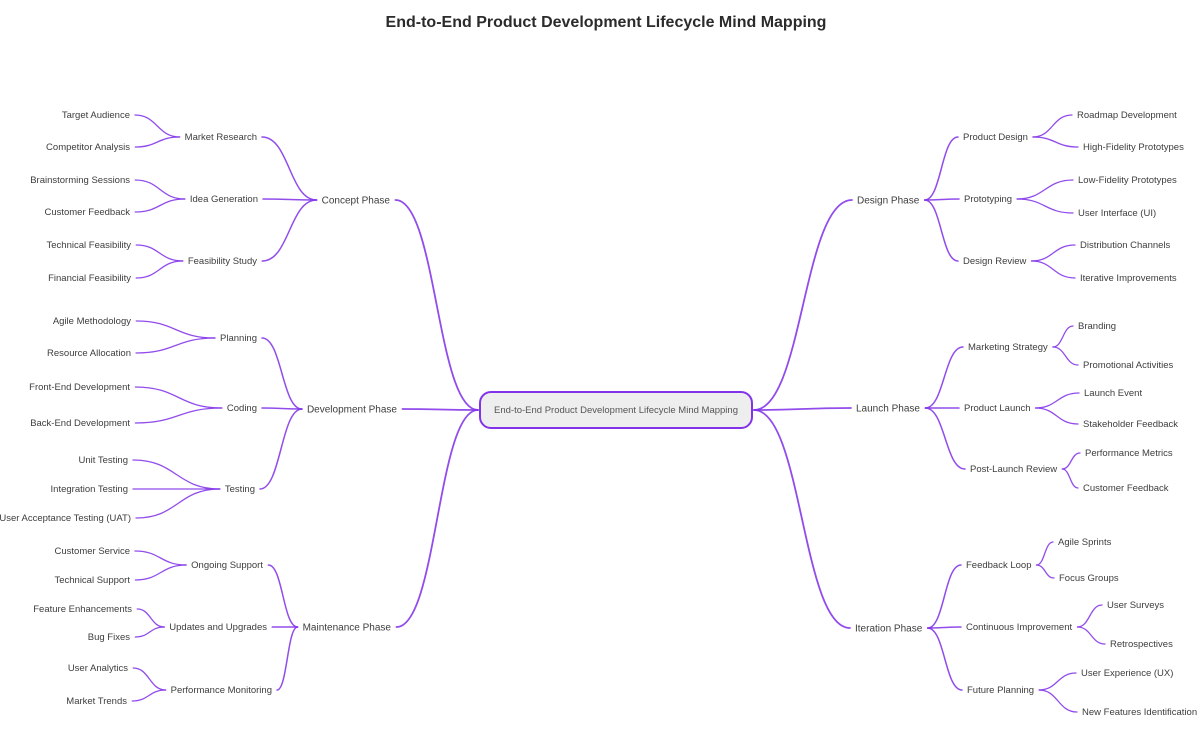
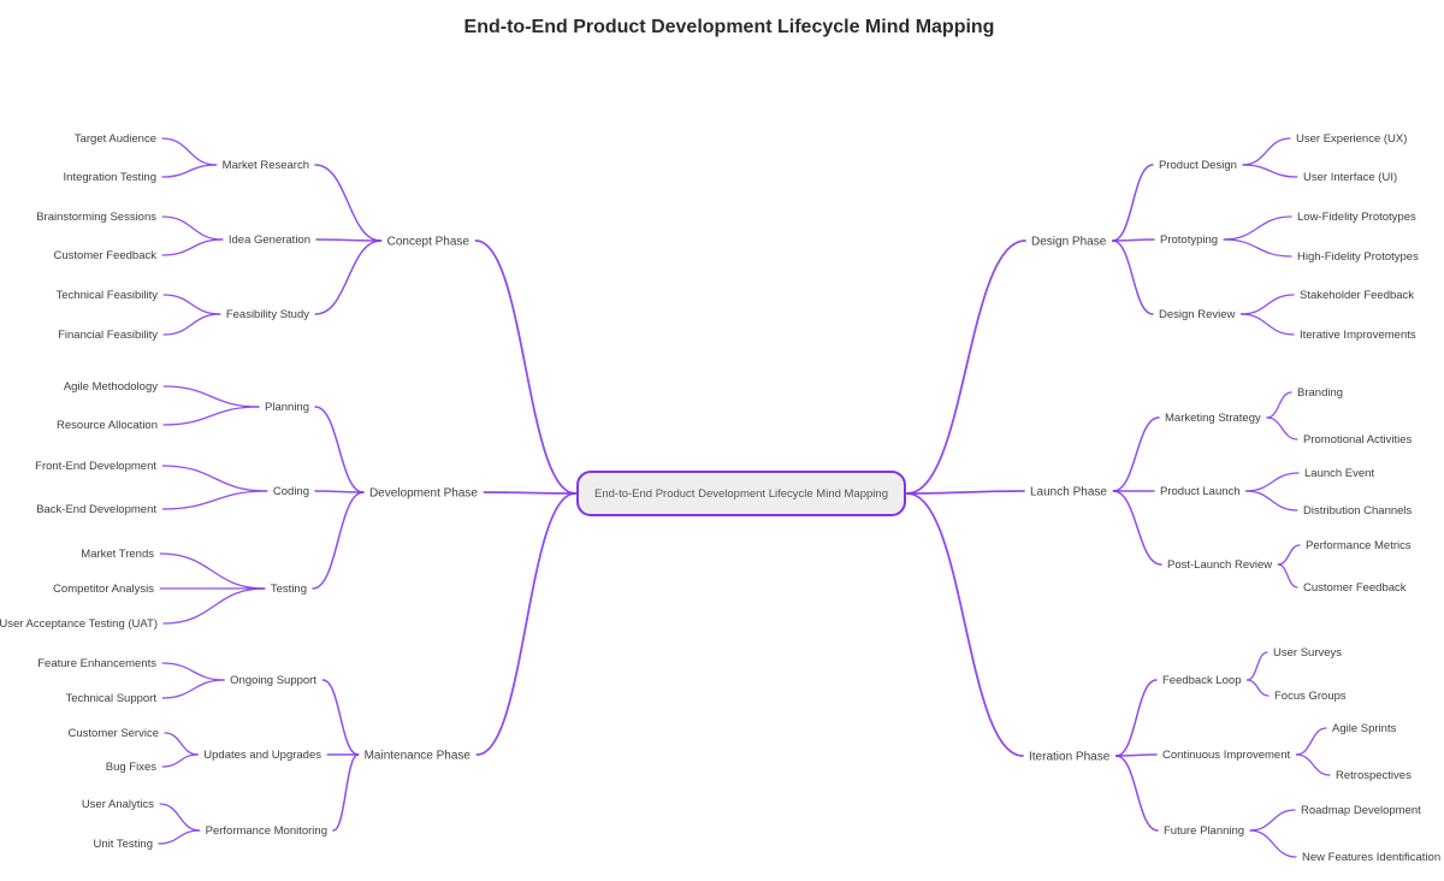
  End-to-End Product Development Lifecycle Mind Mapping
  Concept Phase
  Market Research
  Target Audience
- Competitor Analysis
+ Integration Testing
  Idea Generation
  Brainstorming Sessions
  Customer Feedback
  Feasibility Study
  Technical Feasibility
  Financial Feasibility
  Development Phase
  Planning
  Agile Methodology
  Resource Allocation
  Coding
  Front-End Development
  Back-End Development
  Testing
- Unit Testing
+ Market Trends
- Integration Testing
+ Competitor Analysis
  User Acceptance Testing (UAT)
  Maintenance Phase
  Ongoing Support
- Customer Service
+ Feature Enhancements
  Technical Support
  Updates and Upgrades
- Feature Enhancements
+ Customer Service
  Bug Fixes
  Performance Monitoring
  User Analytics
- Market Trends
+ Unit Testing
  Design Phase
  Product Design
- Roadmap Development
+ User Experience (UX)
- High-Fidelity Prototypes
+ User Interface (UI)
  Prototyping
  Low-Fidelity Prototypes
- User Interface (UI)
+ High-Fidelity Prototypes
  Design Review
- Distribution Channels
+ Stakeholder Feedback
  Iterative Improvements
  Launch Phase
  Marketing Strategy
  Branding
  Promotional Activities
  Product Launch
  Launch Event
- Stakeholder Feedback
+ Distribution Channels
  Post-Launch Review
  Performance Metrics
  Customer Feedback
  Iteration Phase
  Feedback Loop
- Agile Sprints
+ User Surveys
  Focus Groups
  Continuous Improvement
- User Surveys
+ Agile Sprints
  Retrospectives
  Future Planning
- User Experience (UX)
+ Roadmap Development
  New Features Identification
  End-to-End Product Development Lifecycle Mind Mapping
